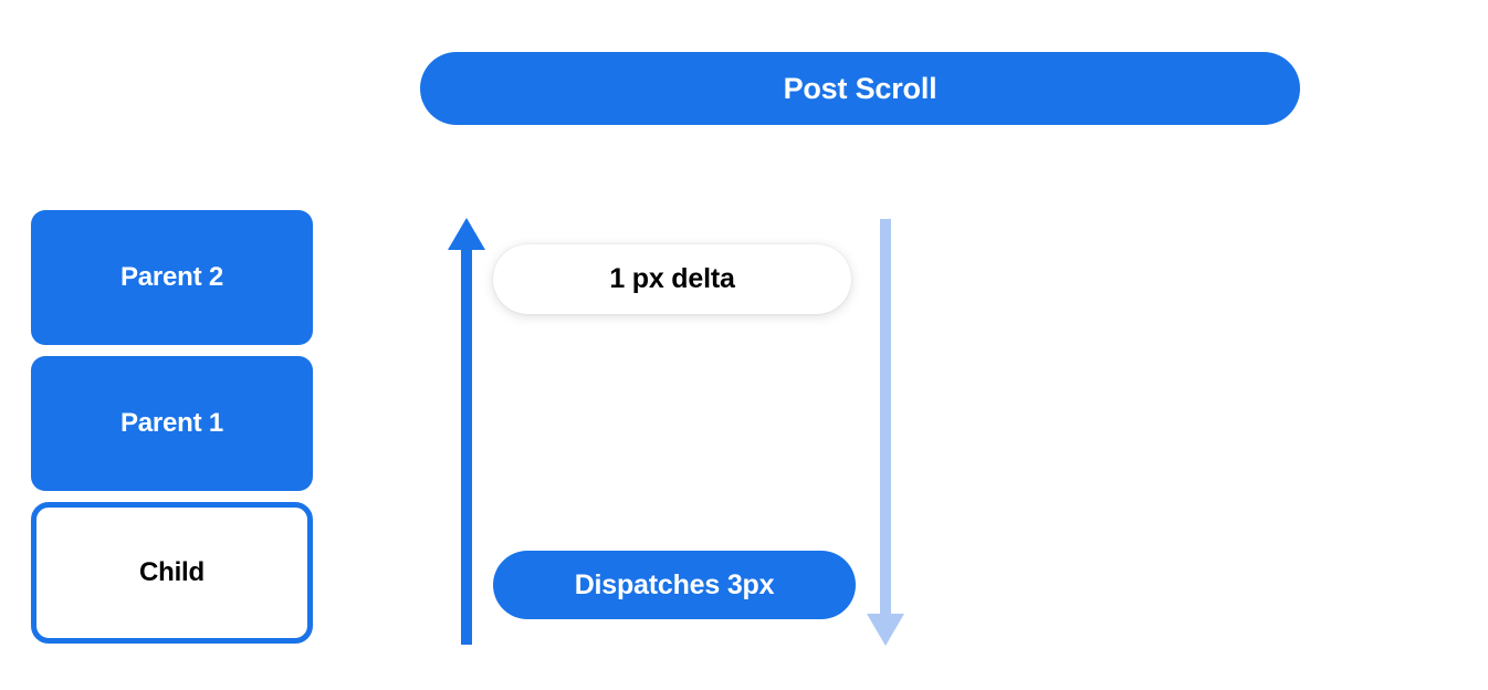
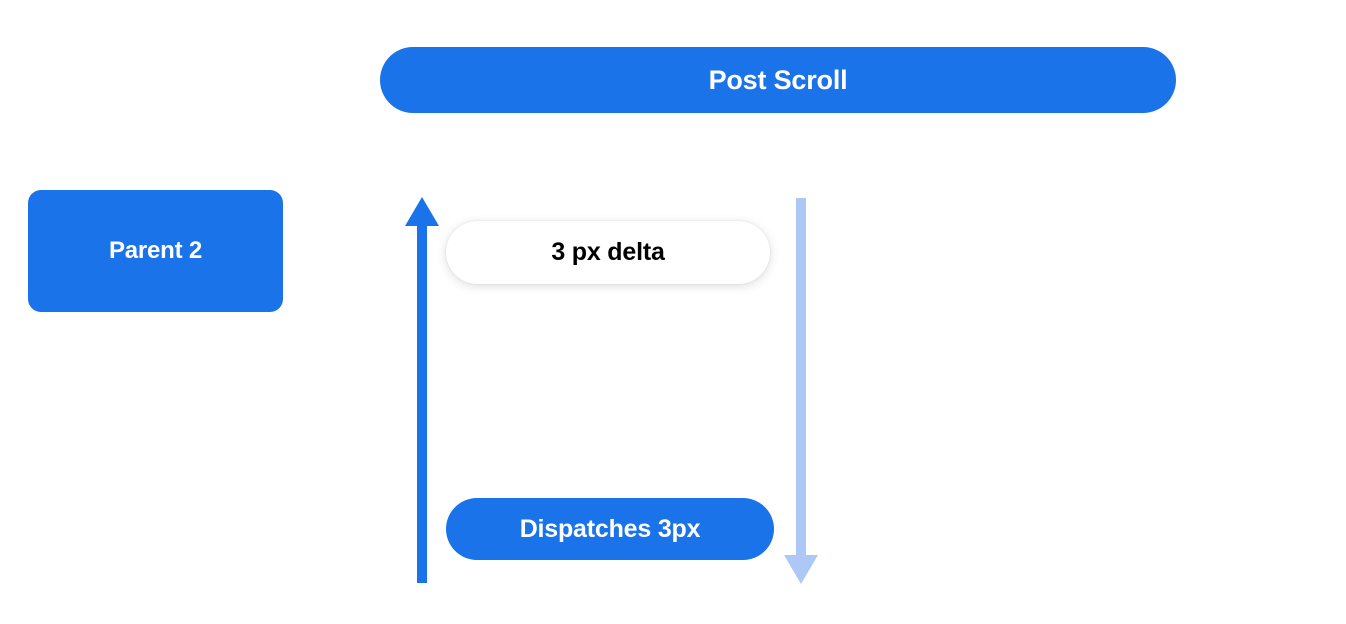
  Post Scroll
  Parent 2
- Parent 1
- Child
- 1 px delta
+ 3 px delta
  Dispatches 3px
